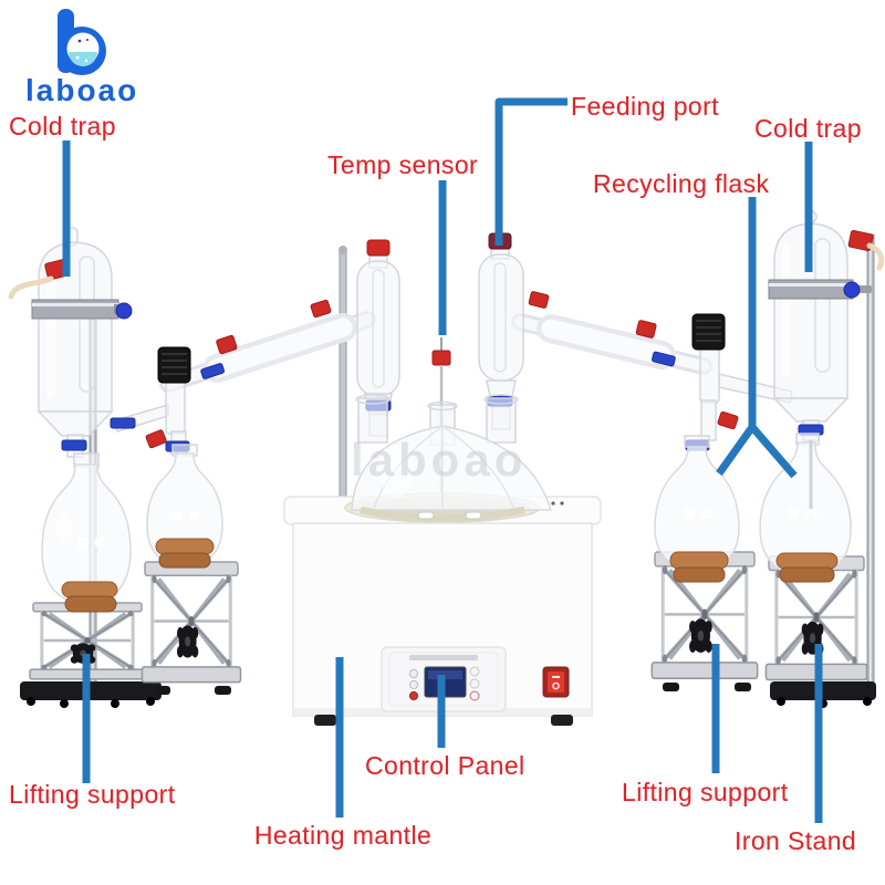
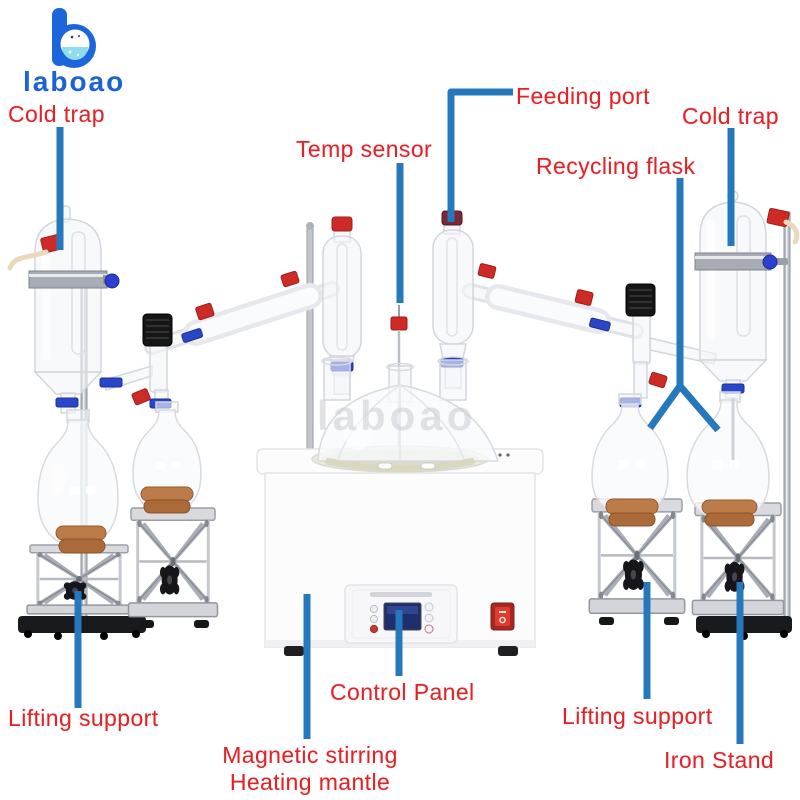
  laboao
  laboao
  Cold trap
  Feeding port
  Temp sensor
  Recycling flask
  Cold trap
  Control Panel
  Lifting support
+ Magnetic stirring
  Heating mantle
  Lifting support
  Iron Stand
